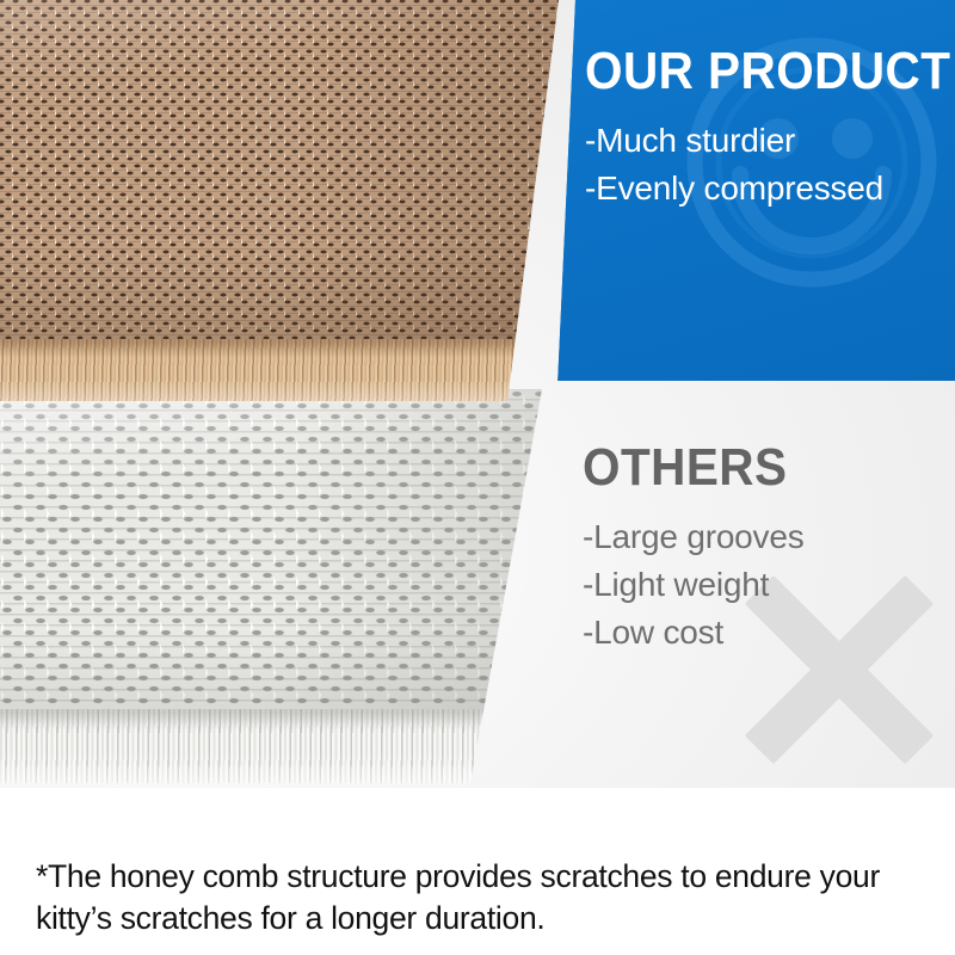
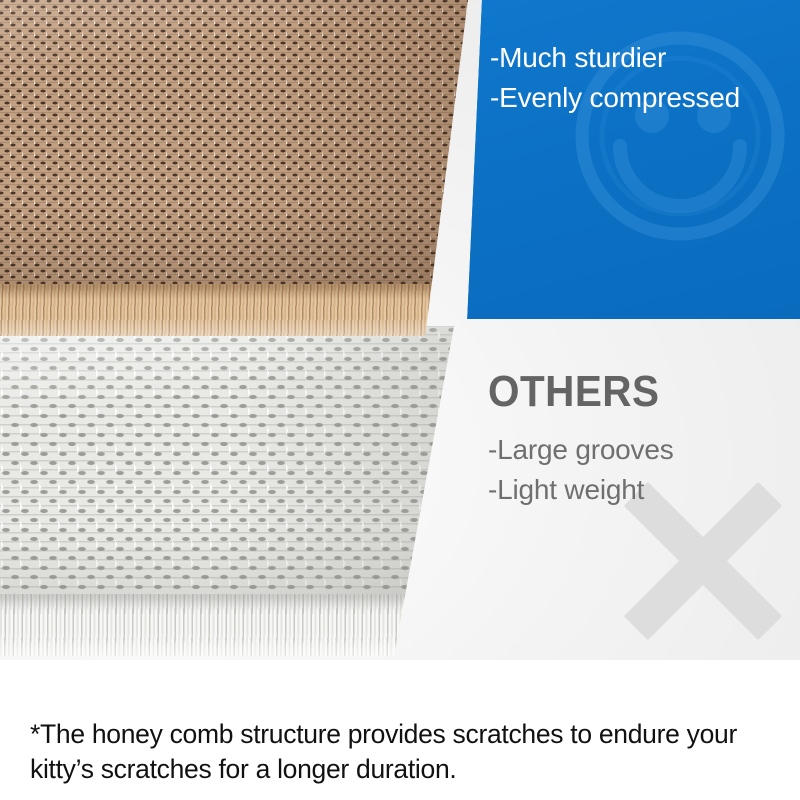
  OTHERS
  -Large grooves
  -Light weight
- -Low cost
- OUR PRODUCT
  -Much sturdier
  -Evenly compressed
  *The honey comb structure provides scratches to endure your kitty’s scratches for a longer duration.
